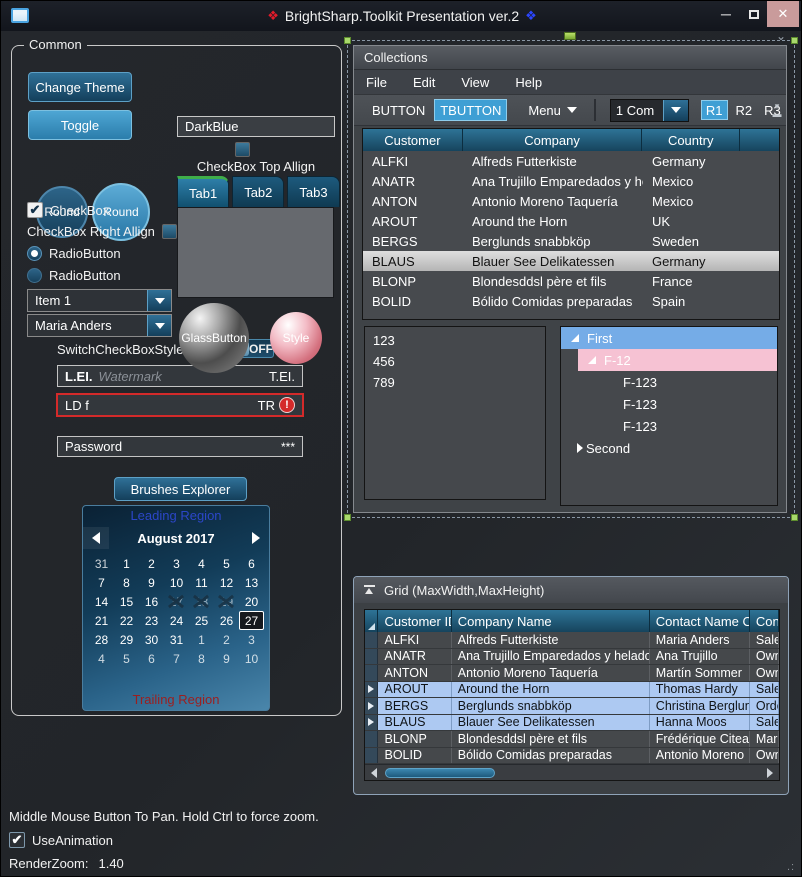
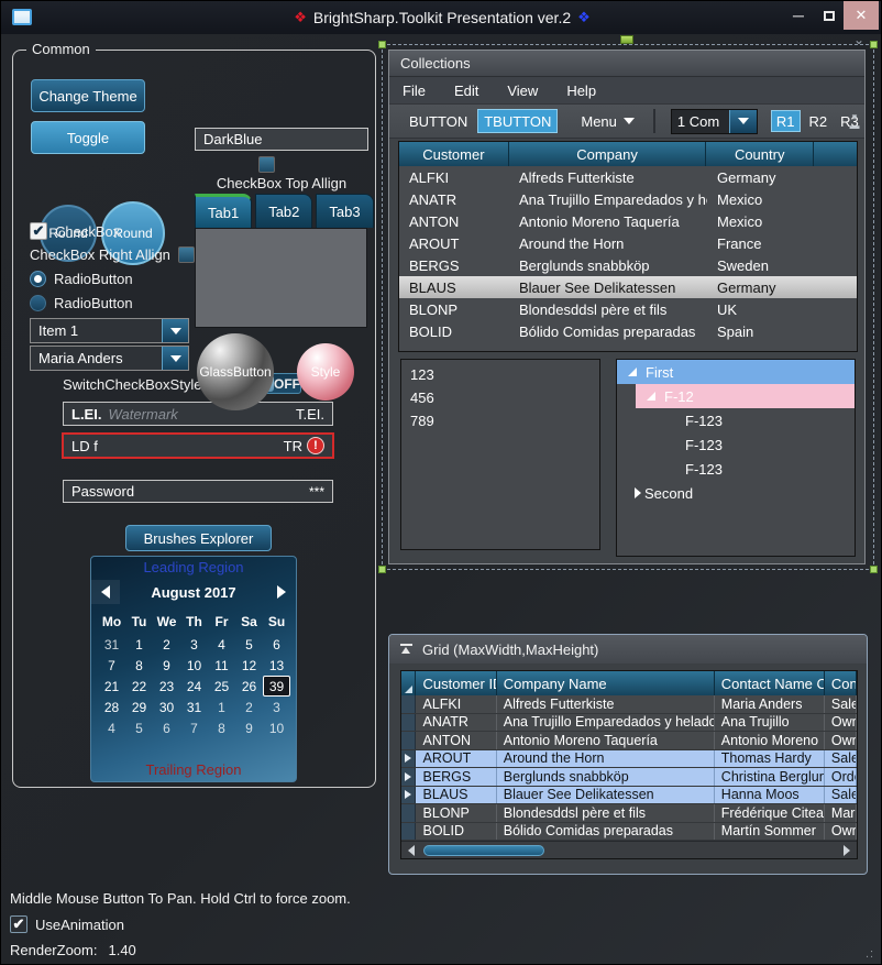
  ❖
  BrightSharp.Toolkit Presentation ver.2
  ❖
  ─
  ✕
  Common
  Change Theme
  Toggle
  Round
  Round
  ✔
  CheckBox
  CheckBox Right Allign
  RadioButton
  RadioButton
  Item 1
  Maria Anders
  SwitchCheckBoxStyle
  OFF
  L.EI.
  Watermark
  T.EI.
  LD f
  TR
  !
  Password
  ***
  DarkBlue
  CheckBox Top Allign
  Tab1
  Tab2
  Tab3
  GlassButton
  Style
  Brushes Explorer
  Leading Region
  August 2017
+ Mo
+ Tu
+ We
+ Th
+ Fr
+ Sa
+ Su
  31
  1
  2
  3
  4
  5
  6
  7
  8
  9
  10
  11
  12
  13
- 14
- 15
- 16
- 17
- 18
- 19
- 20
  21
  22
  23
  24
  25
  26
- 27
+ 39
  28
  29
  30
  31
  1
  2
  3
  4
  5
  6
  7
  8
  9
  10
  Trailing Region
  ⌄
  Collections
  File
  Edit
  View
  Help
  BUTTON
  TBUTTON
  Menu
  1 Com
  R1
  R2
  R3
  ▾
  ▬
  Customer
  Company
  Country
  ALFKI
  Alfreds Futterkiste
  Germany
  ANATR
  Ana Trujillo Emparedados y h
  Mexico
  ANTON
  Antonio Moreno Taquería
  Mexico
  AROUT
  Around the Horn
- UK
+ France
  BERGS
  Berglunds snabbköp
  Sweden
  BLAUS
  Blauer See Delikatessen
  Germany
  BLONP
  Blondesddsl père et fils
- France
+ UK
  BOLID
  Bólido Comidas preparadas
  Spain
  123
  456
  789
  First
  F-12
  F-123
  F-123
  F-123
  Second
  Grid (MaxWidth,MaxHeight)
  Customer I
  Company Name
  Contact Name C
  Con
  ALFKI
  Alfreds Futterkiste
  Maria Anders
  Sale
  ANATR
  Ana Trujillo Emparedados y helado
  Ana Trujillo
  Own
  ANTON
  Antonio Moreno Taquería
- Martín Sommer
+ Antonio Moreno
  Own
  AROUT
  Around the Horn
  Thomas Hardy
  Sale
  BERGS
  Berglunds snabbköp
  Christina Berglun
  Ord
  BLAUS
  Blauer See Delikatessen
  Hanna Moos
  Sale
  BLONP
  Blondesddsl père et fils
  Frédérique Citea
  Mar
  BOLID
  Bólido Comidas preparadas
- Antonio Moreno
+ Martín Sommer
  Own
  Middle Mouse Button To Pan. Hold Ctrl to force zoom.
  ✔
  UseAnimation
  RenderZoom:
  1.40
  .:
